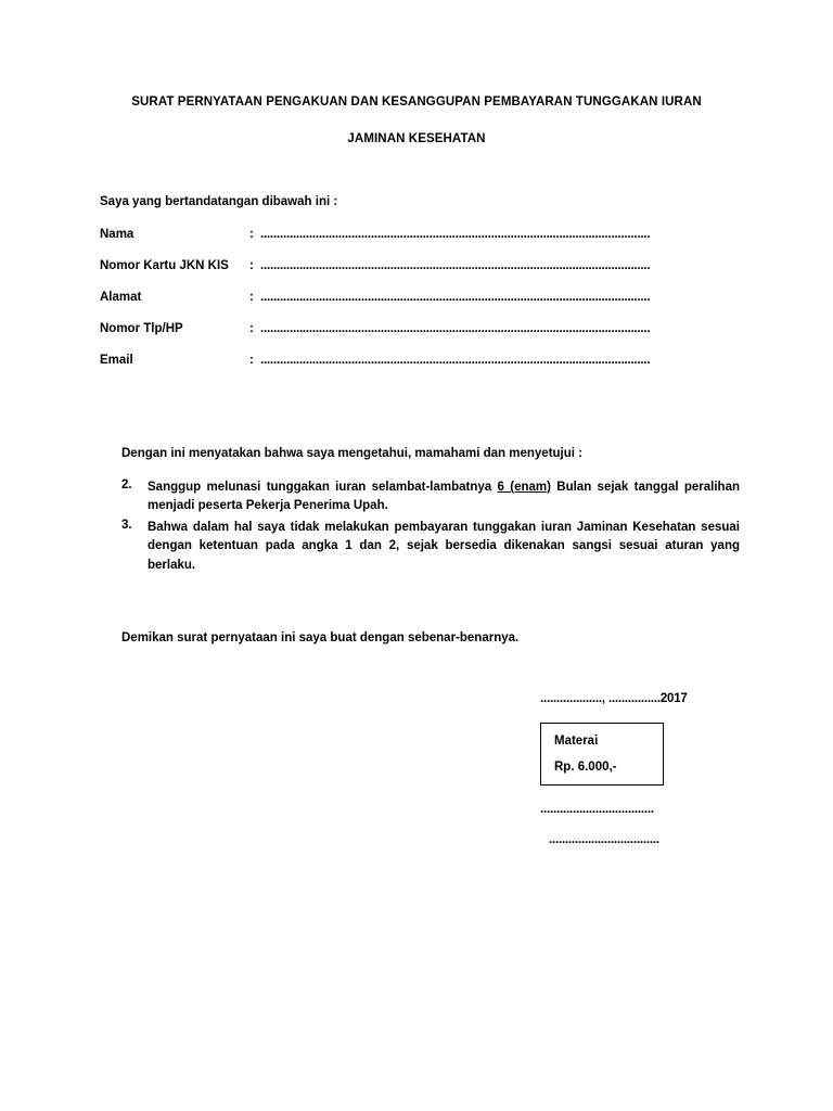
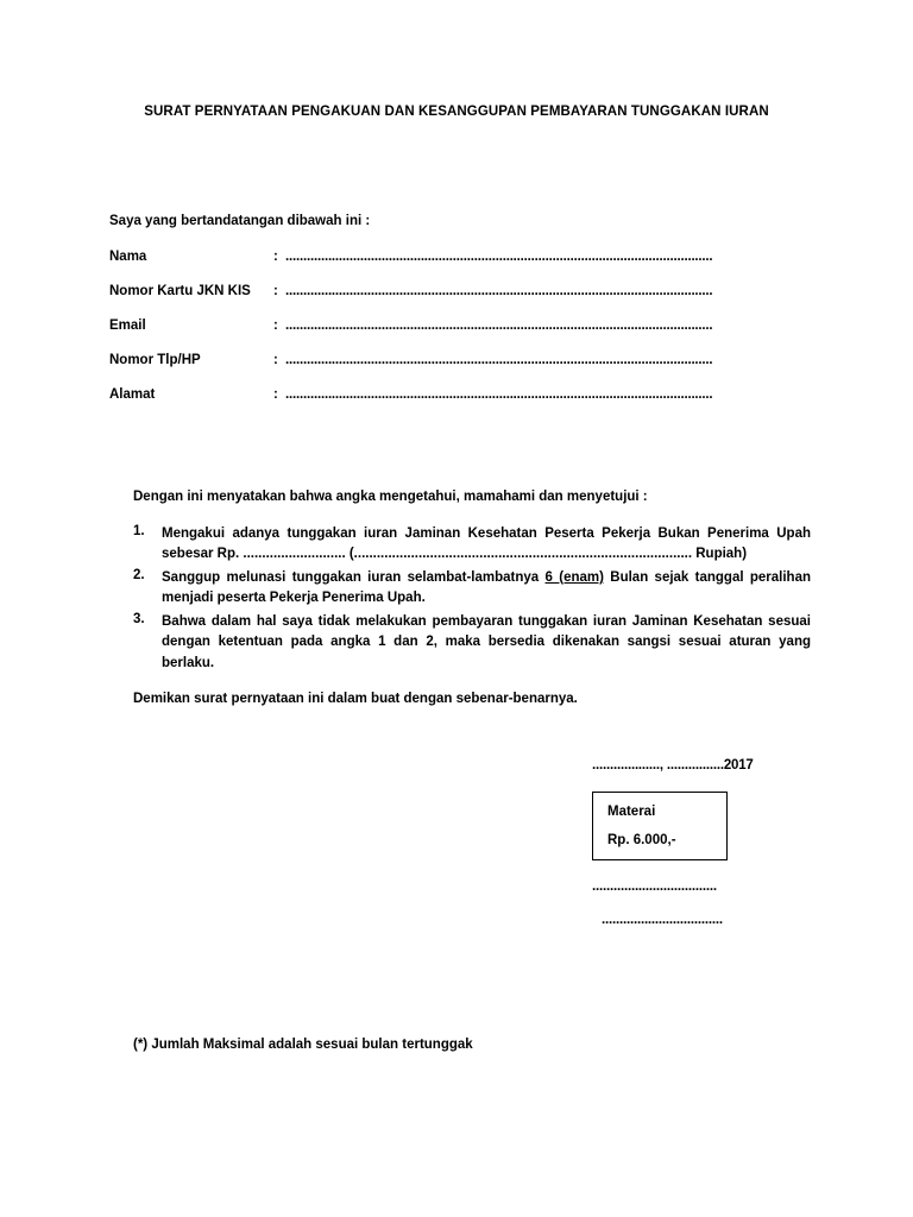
  SURAT PERNYATAAN PENGAKUAN DAN KESANGGUPAN PEMBAYARAN TUNGGAKAN IURAN
- JAMINAN KESEHATAN
  Saya yang bertandatangan dibawah ini :
  Nama
  :
  ........................................................................................................................
  Nomor Kartu JKN KIS
  :
  ........................................................................................................................
- Alamat
+ Email
  :
  ........................................................................................................................
  Nomor Tlp/HP
  :
  ........................................................................................................................
- Email
+ Alamat
  :
  ........................................................................................................................
- Dengan ini menyatakan bahwa saya mengetahui, mamahami dan menyetujui :
+ Dengan ini menyatakan bahwa angka mengetahui, mamahami dan menyetujui :
+ 1.
+ Mengakui adanya tunggakan iuran Jaminan Kesehatan Peserta Pekerja Bukan Penerima Upah sebesar Rp. ........................... (......................................................................................... Rupiah)
  2.
  Sanggup melunasi tunggakan iuran selambat-lambatnya 6 (enam) Bulan sejak tanggal peralihan menjadi peserta Pekerja Penerima Upah.
  3.
- Bahwa dalam hal saya tidak melakukan pembayaran tunggakan iuran Jaminan Kesehatan sesuai dengan ketentuan pada angka 1 dan 2, sejak bersedia dikenakan sangsi sesuai aturan yang berlaku.
+ Bahwa dalam hal saya tidak melakukan pembayaran tunggakan iuran Jaminan Kesehatan sesuai dengan ketentuan pada angka 1 dan 2, maka bersedia dikenakan sangsi sesuai aturan yang berlaku.
- Demikan surat pernyataan ini saya buat dengan sebenar-benarnya.
+ Demikan surat pernyataan ini dalam buat dengan sebenar-benarnya.
  ..................., ................2017
  Materai
  Rp. 6.000,-
  ...................................
  ..................................
+ (*) Jumlah Maksimal adalah sesuai bulan tertunggak
